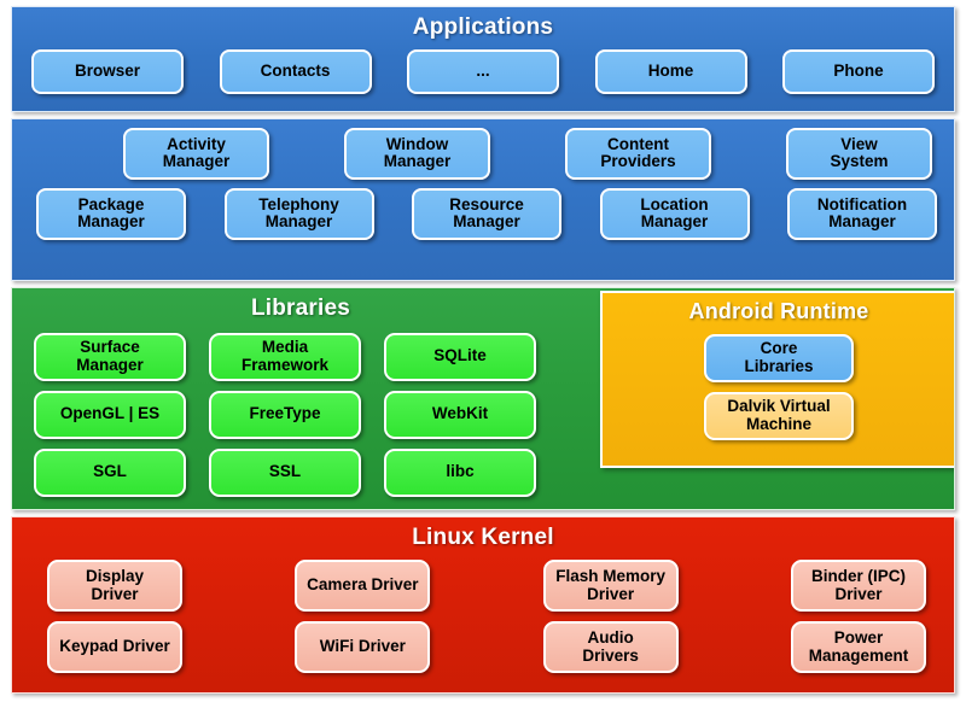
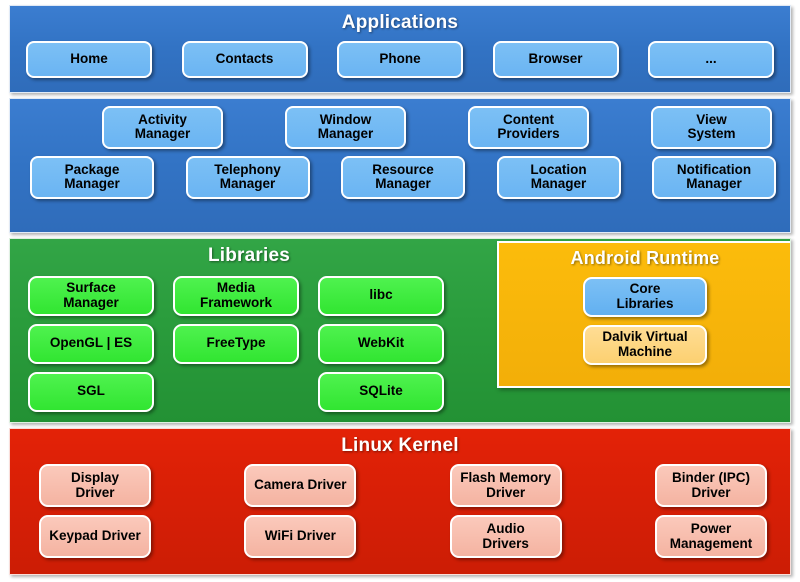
  Applications
- Browser
+ Home
  Contacts
- ...
+ Phone
- Home
+ Browser
- Phone
+ ...
  Activity
  Manager
  Window
  Manager
  Content
  Providers
  View
  System
  Package
  Manager
  Telephony
  Manager
  Resource
  Manager
  Location
  Manager
  Notification
  Manager
  Libraries
  Surface
  Manager
  OpenGL | ES
  SGL
  Media
  Framework
  FreeType
- SSL
- SQLite
+ libc
  WebKit
- libc
+ SQLite
  Android Runtime
  Core
  Libraries
  Dalvik Virtual
  Machine
  Linux Kernel
  Display
  Driver
  Camera Driver
  Flash Memory
  Driver
  Binder (IPC)
  Driver
  Keypad Driver
  WiFi Driver
  Audio
  Drivers
  Power
  Management
